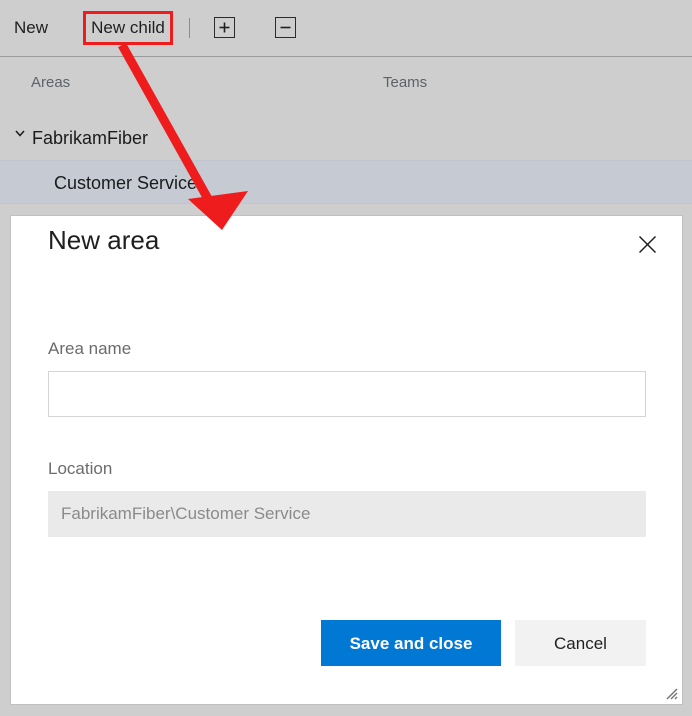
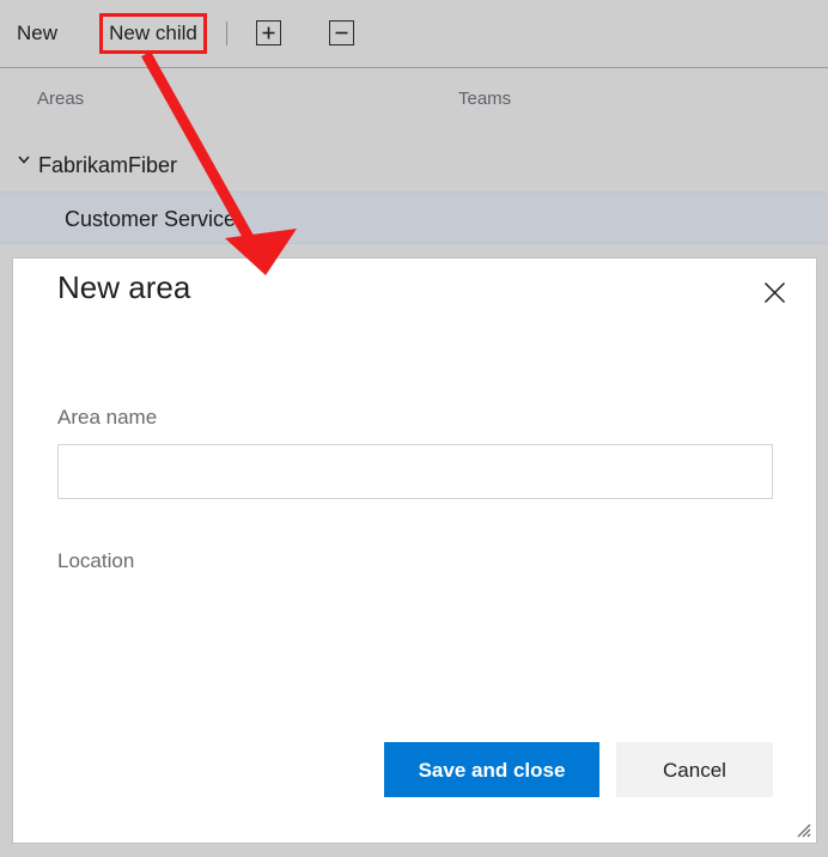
  New
  New child
  Areas
  Teams
  FabrikamFiber
  Customer Service
  New area
  Area name
  Location
- FabrikamFiber\Customer Service
  Save and close
  Cancel
